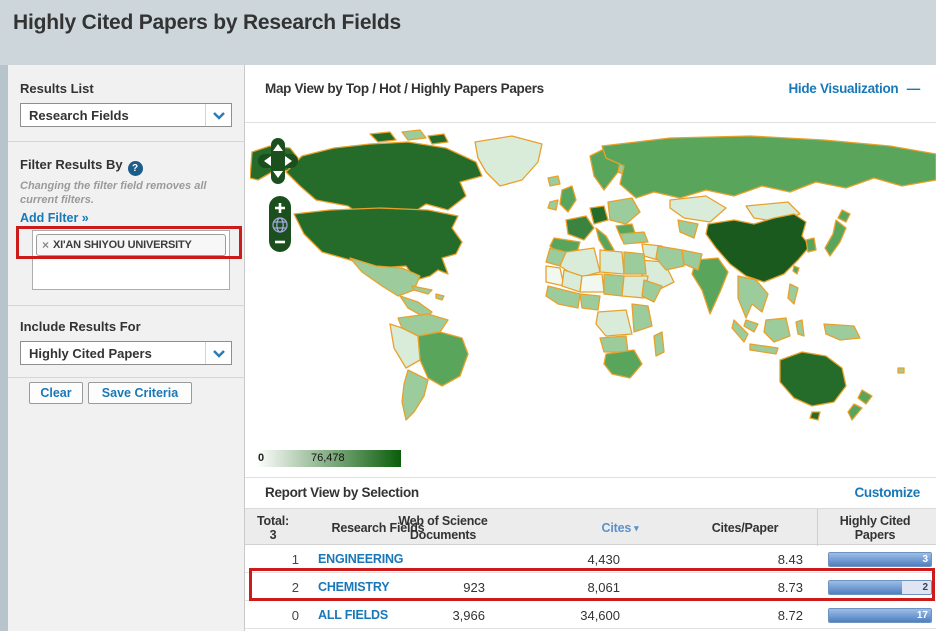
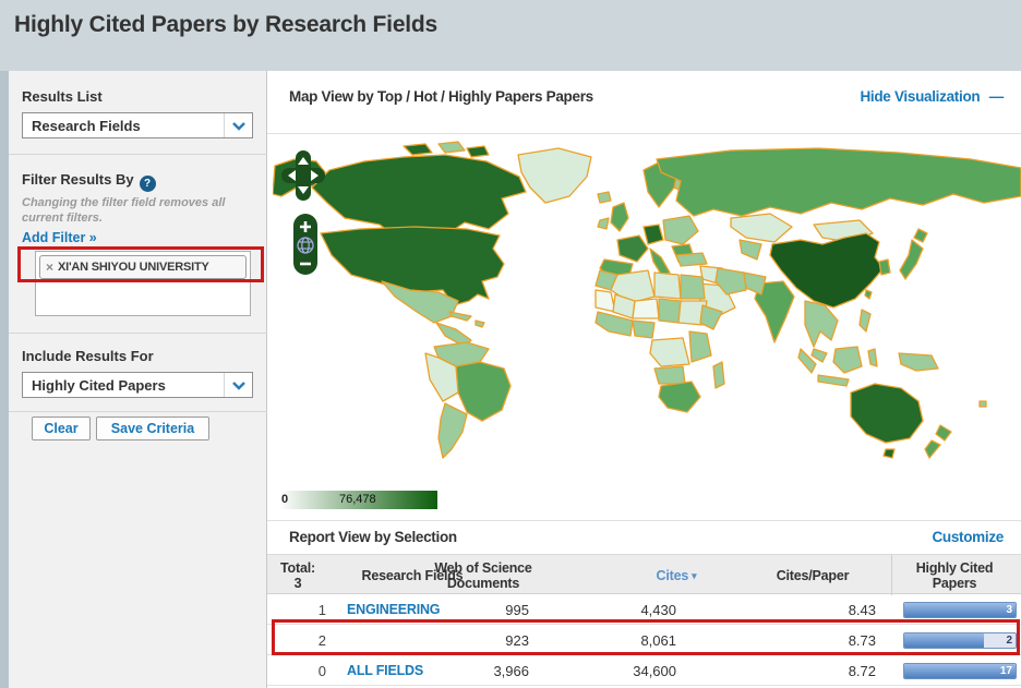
  Highly Cited Papers by Research Fields
  Results List
  Research Fields
  Filter Results By ?
  Changing the filter field removes all current filters.
  Add Filter »
  ×
  XI'AN SHIYOU UNIVERSITY
  Include Results For
  Highly Cited Papers
  Clear
  Save Criteria
  Map View by Top / Hot / Highly Papers Papers
  Hide Visualization —
  0
  76,478
  Report View by Selection
  Customize
  Total:
  3
  Research Fields
  Web of Science
  Documents
  Cites
  ▾
  Cites/Paper
  Highly Cited
  Papers
  1
  ENGINEERING
+ 995
  4,430
  8.43
  3
  2
- CHEMISTRY
  923
  8,061
  8.73
  2
  0
  ALL FIELDS
  3,966
  34,600
  8.72
  17
